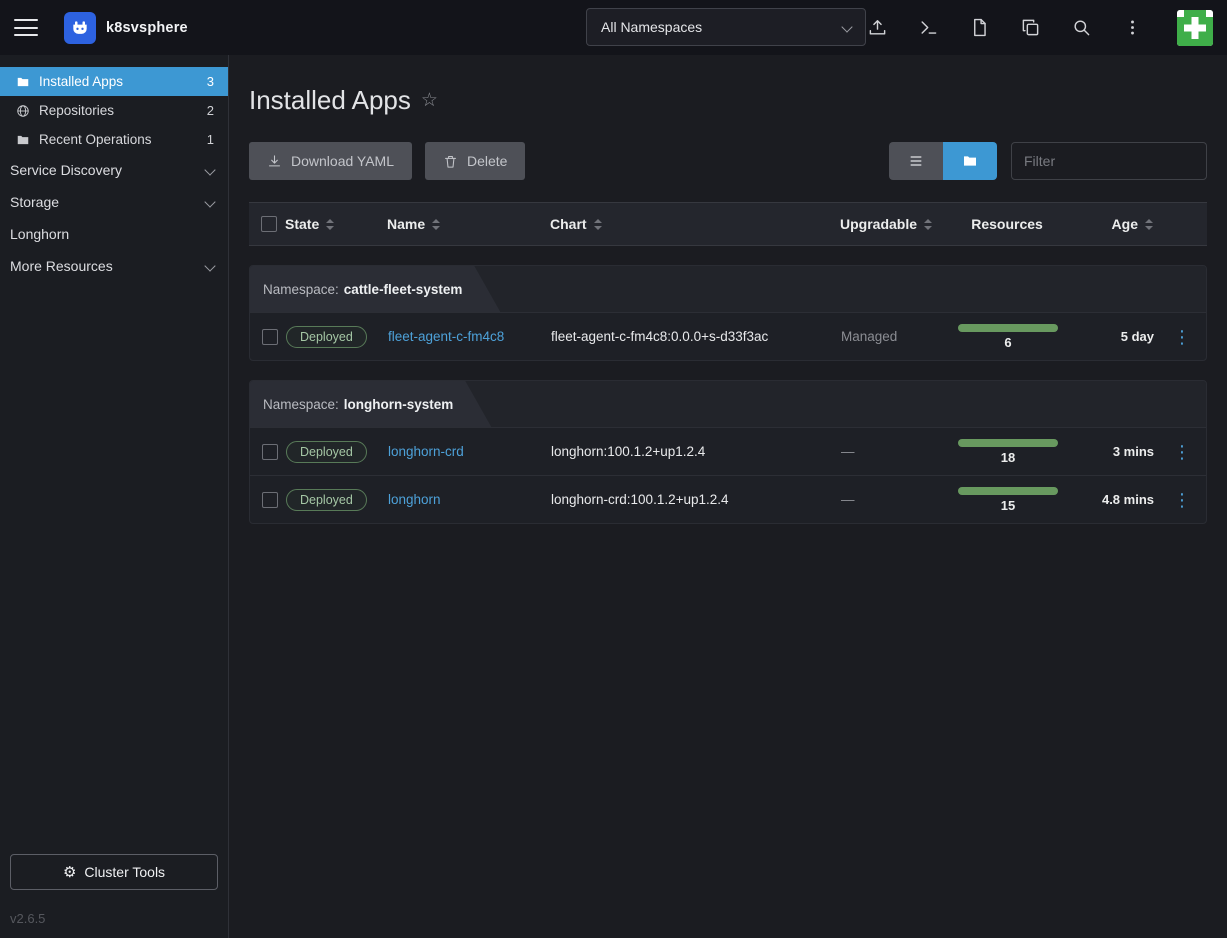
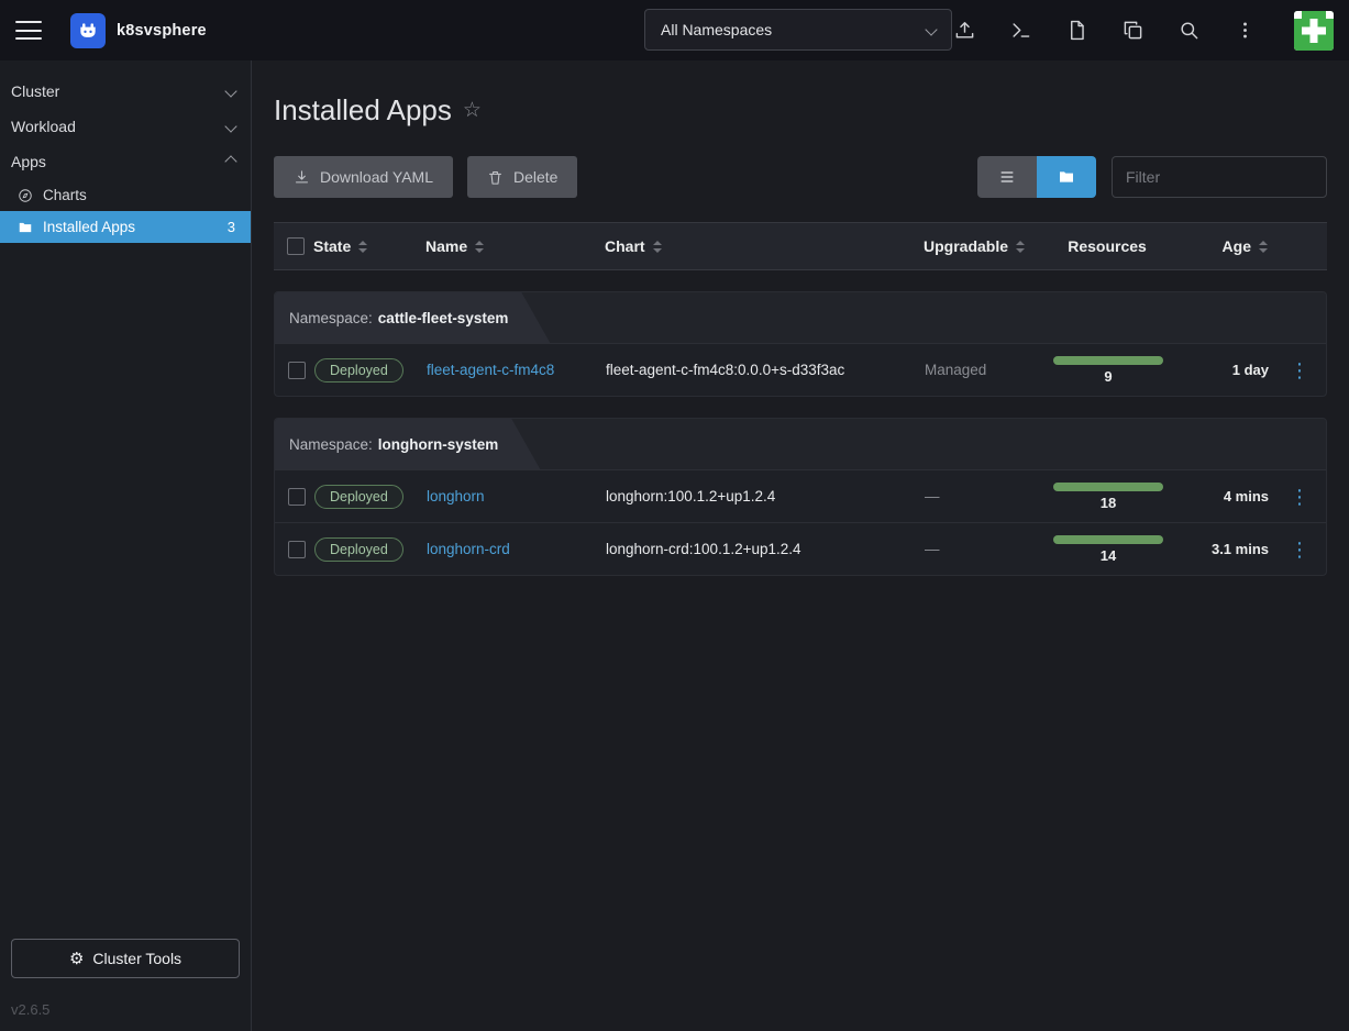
  k8svsphere
  All Namespaces
+ Cluster
+ Workload
+ Apps
+ Charts
  Installed Apps
  3
- Repositories
- 2
- Recent Operations
- 1
- Service Discovery
- Storage
- Longhorn
- More Resources
  ⚙
  Cluster Tools
  v2.6.5
  Installed Apps
  ☆
  Download YAML
  Delete
  Filter
  State
  Name
  Chart
  Upgradable
  Resources
  Age
  Namespace:
  cattle-fleet-system
  Deployed
  fleet-agent-c-fm4c8
  fleet-agent-c-fm4c8:0.0.0+s-d33f3ac
  Managed
- 6
+ 9
- 5 day
+ 1 day
  ⋮
  Namespace:
  longhorn-system
  Deployed
- longhorn-crd
+ longhorn
  longhorn:100.1.2+up1.2.4
  —
  18
- 3 mins
+ 4 mins
  ⋮
  Deployed
- longhorn
+ longhorn-crd
  longhorn-crd:100.1.2+up1.2.4
  —
- 15
+ 14
- 4.8 mins
+ 3.1 mins
  ⋮
